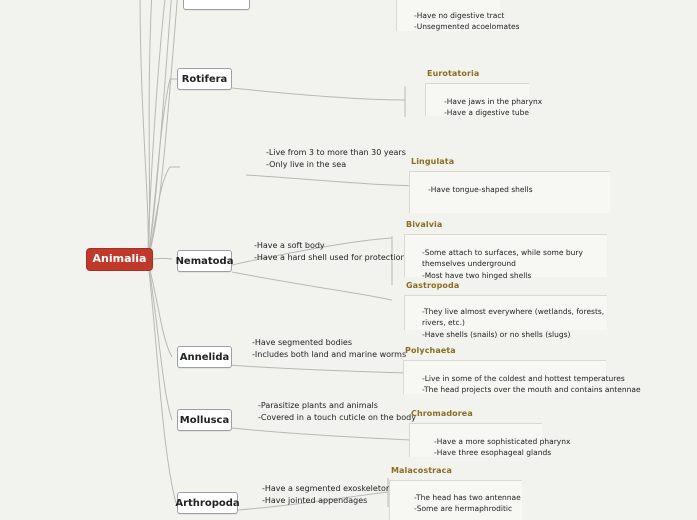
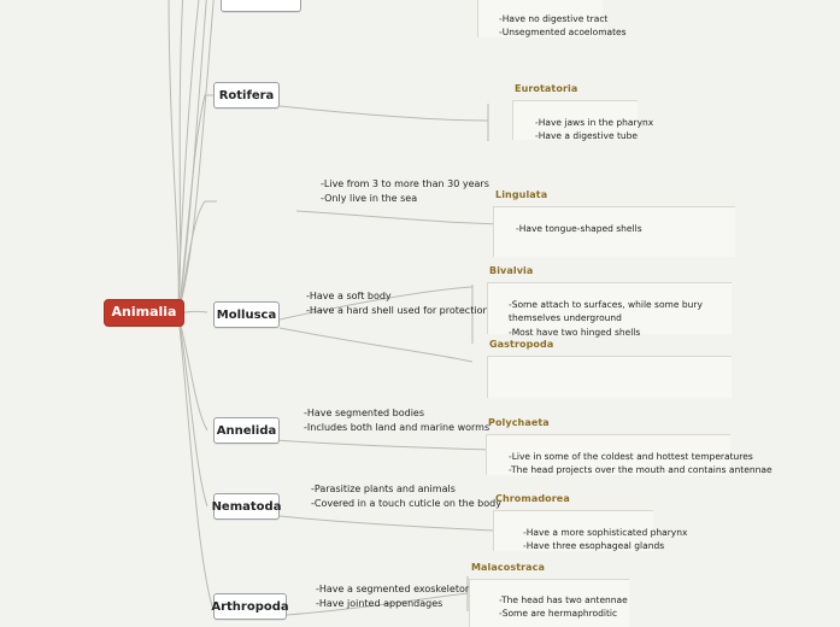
  -Have no digestive tract
  -Unsegmented acoelomates
  Animalia
  Rotifera
  Eurotatoria
  -Have jaws in the pharynx
  -Have a digestive tube
  -Live from 3 to more than 30 years
  -Only live in the sea
  Lingulata
  -Have tongue-shaped shells
- Nematoda
+ Mollusca
  -Have a soft body
  -Have a hard shell used for protection
  Bivalvia
  -Some attach to surfaces, while some bury themselves underground
  -Most have two hinged shells
  Gastropoda
- -They live almost everywhere (wetlands, forests, rivers, etc.)
- -Have shells (snails) or no shells (slugs)
  Annelida
  -Have segmented bodies
  -Includes both land and marine worms
  Polychaeta
  -Live in some of the coldest and hottest temperatures
  -The head projects over the mouth and contains antennae
- Mollusca
+ Nematoda
  -Parasitize plants and animals
  -Covered in a touch cuticle on the body
  Chromadorea
  -Have a more sophisticated pharynx
  -Have three esophageal glands
  Arthropoda
  -Have a segmented exoskeleto
  -Have jointed appendages
  Malacostraca
  -The head has two antennae
  -Some are hermaphroditic
